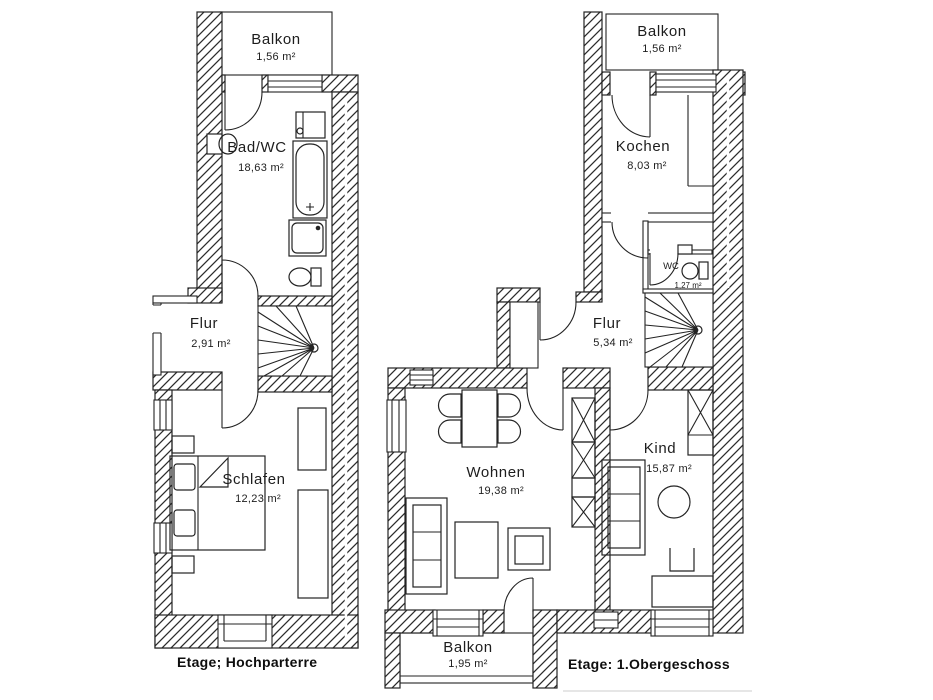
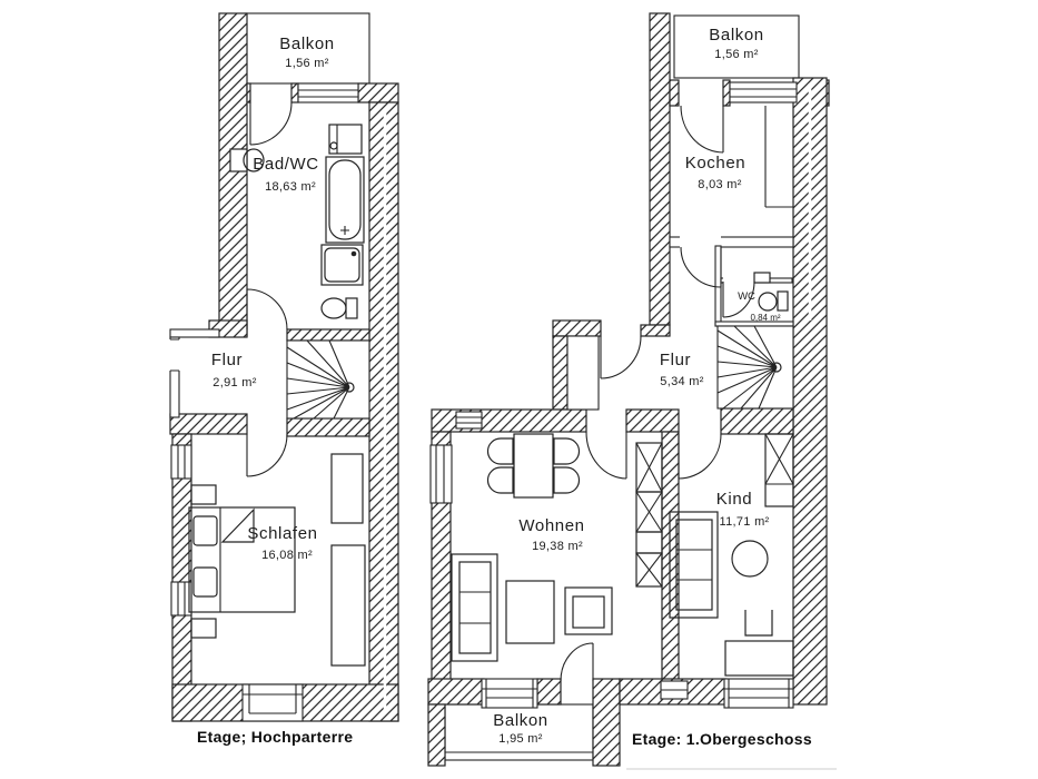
  Balkon
  1,56 m²
  Bad/WC
  18,63 m²
  Flur
  2,91 m²
  Schlafen
- 12,23 m²
+ 16,08 m²
  Etage; Hochparterre
  Balkon
  1,56 m²
  Kochen
  8,03 m²
  WC
- 1,27 m²
+ 0,84 m²
  Flur
  5,34 m²
  Wohnen
  19,38 m²
  Kind
- 15,87 m²
+ 11,71 m²
  Balkon
  1,95 m²
  Etage: 1.Obergeschoss
